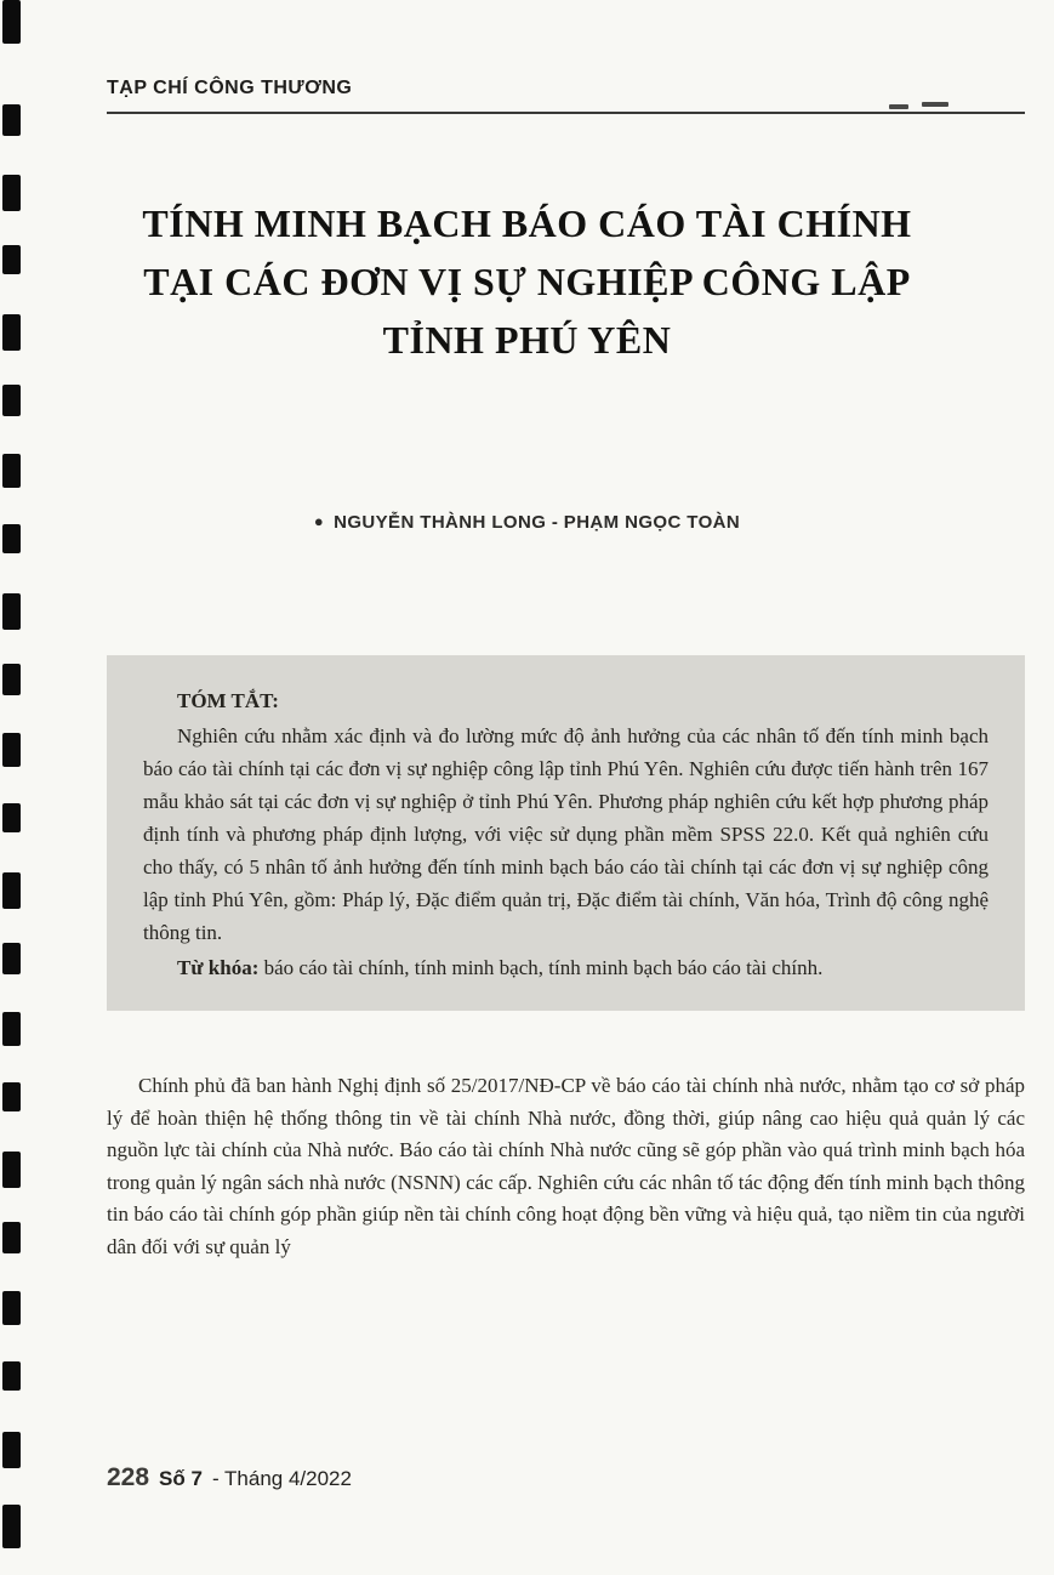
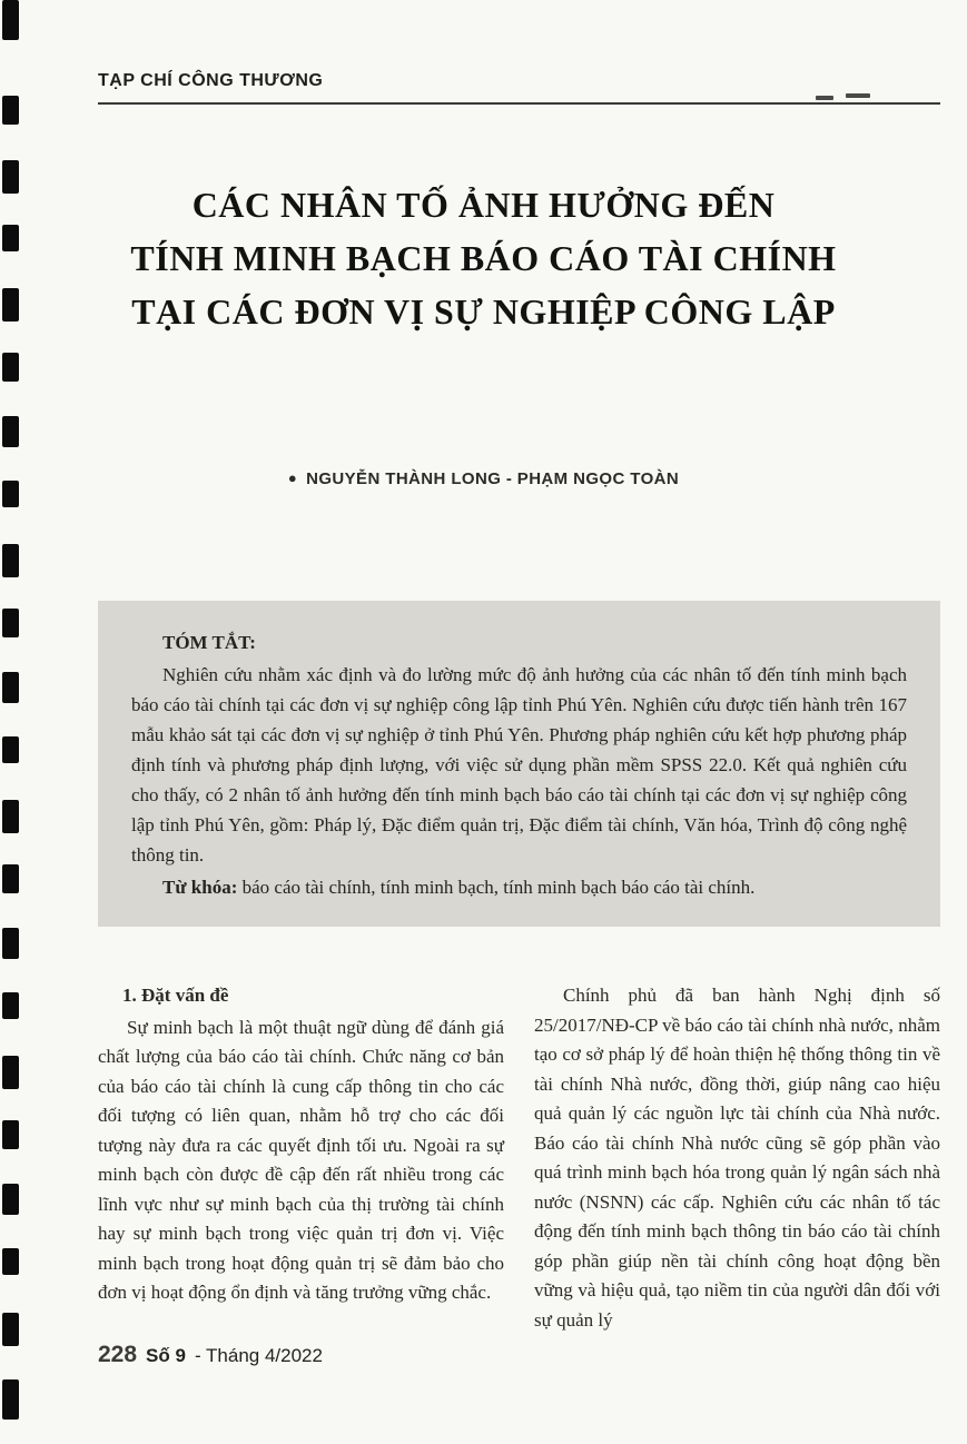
  TẠP CHÍ CÔNG THƯƠNG
+ CÁC NHÂN TỐ ẢNH HƯỞNG ĐẾN
  TÍNH MINH BẠCH BÁO CÁO TÀI CHÍNH
  TẠI CÁC ĐƠN VỊ SỰ NGHIỆP CÔNG LẬP
- TỈNH PHÚ YÊN
  ● NGUYỄN THÀNH LONG - PHẠM NGỌC TOÀN
  TÓM TẮT:
- Nghiên cứu nhằm xác định và đo lường mức độ ảnh hưởng của các nhân tố đến tính minh bạch báo cáo tài chính tại các đơn vị sự nghiệp công lập tỉnh Phú Yên. Nghiên cứu được tiến hành trên 167 mẫu khảo sát tại các đơn vị sự nghiệp ở tỉnh Phú Yên. Phương pháp nghiên cứu kết hợp phương pháp định tính và phương pháp định lượng, với việc sử dụng phần mềm SPSS 22.0. Kết quả nghiên cứu cho thấy, có 5 nhân tố ảnh hưởng đến tính minh bạch báo cáo tài chính tại các đơn vị sự nghiệp công lập tỉnh Phú Yên, gồm: Pháp lý, Đặc điểm quản trị, Đặc điểm tài chính, Văn hóa, Trình độ công nghệ thông tin.
+ Nghiên cứu nhằm xác định và đo lường mức độ ảnh hưởng của các nhân tố đến tính minh bạch báo cáo tài chính tại các đơn vị sự nghiệp công lập tỉnh Phú Yên. Nghiên cứu được tiến hành trên 167 mẫu khảo sát tại các đơn vị sự nghiệp ở tỉnh Phú Yên. Phương pháp nghiên cứu kết hợp phương pháp định tính và phương pháp định lượng, với việc sử dụng phần mềm SPSS 22.0. Kết quả nghiên cứu cho thấy, có 2 nhân tố ảnh hưởng đến tính minh bạch báo cáo tài chính tại các đơn vị sự nghiệp công lập tỉnh Phú Yên, gồm: Pháp lý, Đặc điểm quản trị, Đặc điểm tài chính, Văn hóa, Trình độ công nghệ thông tin.
  Từ khóa: báo cáo tài chính, tính minh bạch, tính minh bạch báo cáo tài chính.
+ 1. Đặt vấn đề
+ Sự minh bạch là một thuật ngữ dùng để đánh giá chất lượng của báo cáo tài chính. Chức năng cơ bản của báo cáo tài chính là cung cấp thông tin cho các đối tượng có liên quan, nhằm hỗ trợ cho các đối tượng này đưa ra các quyết định tối ưu. Ngoài ra sự minh bạch còn được đề cập đến rất nhiều trong các lĩnh vực như sự minh bạch của thị trường tài chính hay sự minh bạch trong việc quản trị đơn vị. Việc minh bạch trong hoạt động quản trị sẽ đảm bảo cho đơn vị hoạt động ổn định và tăng trưởng vững chắc.
  Chính phủ đã ban hành Nghị định số 25/2017/NĐ-CP về báo cáo tài chính nhà nước, nhằm tạo cơ sở pháp lý để hoàn thiện hệ thống thông tin về tài chính Nhà nước, đồng thời, giúp nâng cao hiệu quả quản lý các nguồn lực tài chính của Nhà nước. Báo cáo tài chính Nhà nước cũng sẽ góp phần vào quá trình minh bạch hóa trong quản lý ngân sách nhà nước (NSNN) các cấp. Nghiên cứu các nhân tố tác động đến tính minh bạch thông tin báo cáo tài chính góp phần giúp nền tài chính công hoạt động bền vững và hiệu quả, tạo niềm tin của người dân đối với sự quản lý
  228
- Số 7
+ Số 9
  - Tháng 4/2022
